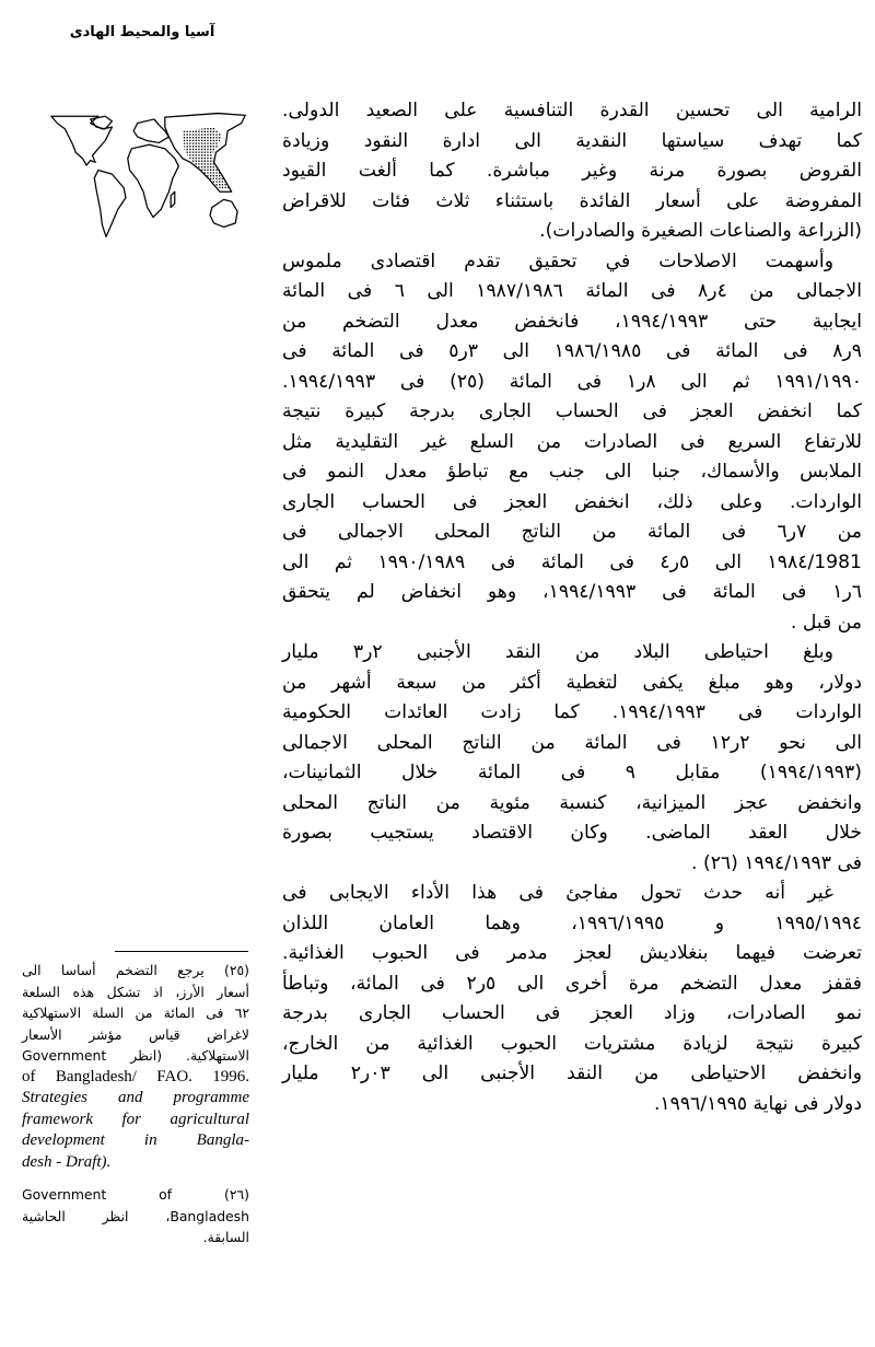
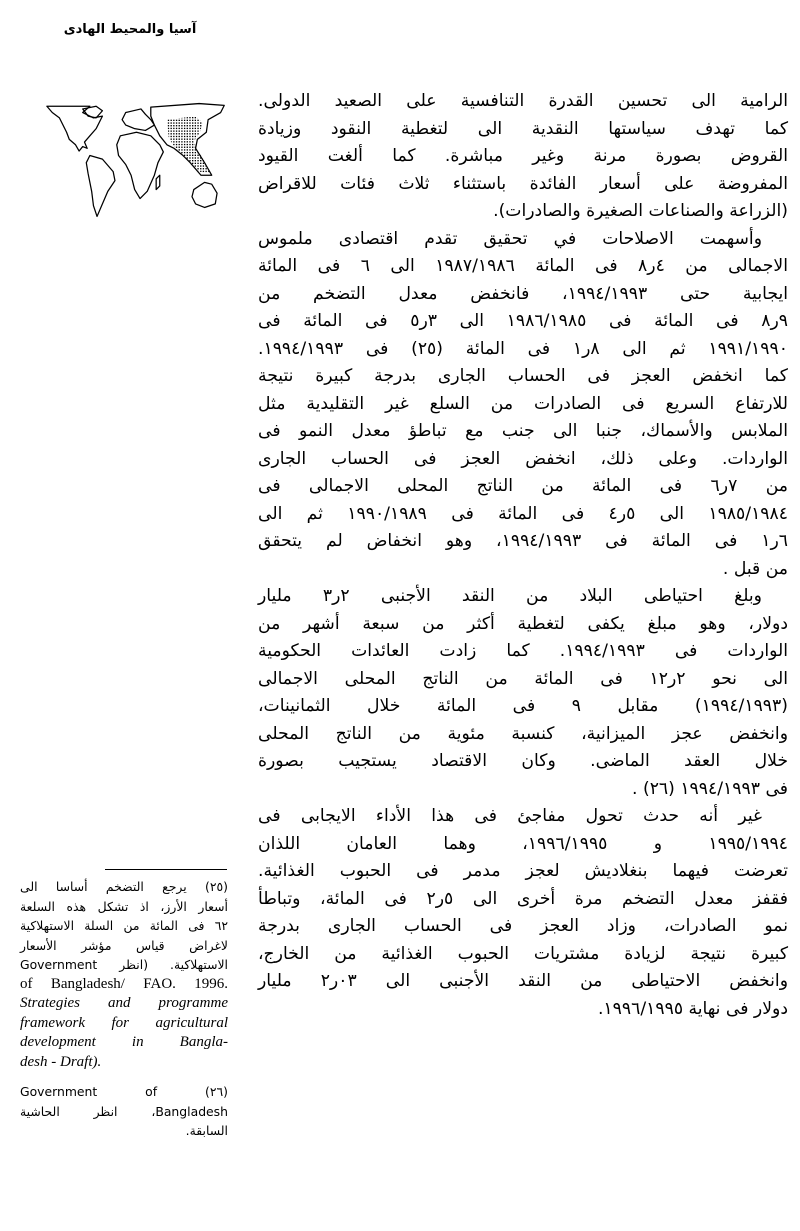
  آسيا والمحيط الهادى
  الرامية الى تحسين القدرة التنافسية على الصعيد الدولى.
- كما تهدف سياستها النقدية الى ادارة النقود وزيادة
+ كما تهدف سياستها النقدية الى لتغطية النقود وزيادة
  القروض بصورة مرنة وغير مباشرة. كما ألغت القيود
  المفروضة على أسعار الفائدة باستثناء ثلاث فئات للاقراض
  (الزراعة والصناعات الصغيرة والصادرات).
  وأسهمت الاصلاحات في تحقيق تقدم اقتصادى ملموس
  الاجمالى من ٤ر٨ فى المائة ١٩٨٧/١٩٨٦ الى ٦ فى المائة
  ايجابية حتى ١٩٩٤/١٩٩٣، فانخفض معدل التضخم من
  ٩ر٨ فى المائة فى ١٩٨٦/١٩٨٥ الى ٣ر٥ فى المائة فى
  ١٩٩١/١٩٩٠ ثم الى ٨ر١ فى المائة (٢٥) فى ١٩٩٤/١٩٩٣.
  كما انخفض العجز فى الحساب الجارى بدرجة كبيرة نتيجة
  للارتفاع السريع فى الصادرات من السلع غير التقليدية مثل
  الملابس والأسماك، جنبا الى جنب مع تباطؤ معدل النمو فى
  الواردات. وعلى ذلك، انخفض العجز فى الحساب الجارى
  من ٧ر٦ فى المائة من الناتج المحلى الاجمالى فى
- 1981/١٩٨٤ الى ٥ر٤ فى المائة فى ١٩٩٠/١٩٨٩ ثم الى
+ ١٩٨٥/١٩٨٤ الى ٥ر٤ فى المائة فى ١٩٩٠/١٩٨٩ ثم الى
  ٦ر١ فى المائة فى ١٩٩٤/١٩٩٣، وهو انخفاض لم يتحقق
  من قبل .
  وبلغ احتياطى البلاد من النقد الأجنبى ٢ر٣ مليار
  دولار، وهو مبلغ يكفى لتغطية أكثر من سبعة أشهر من
  الواردات فى ١٩٩٤/١٩٩٣. كما زادت العائدات الحكومية
  الى نحو ٢ر١٢ فى المائة من الناتج المحلى الاجمالى
  (١٩٩٤/١٩٩٣) مقابل ٩ فى المائة خلال الثمانينات،
  وانخفض عجز الميزانية، كنسبة مئوية من الناتج المحلى
  خلال العقد الماضى. وكان الاقتصاد يستجيب بصورة
  فى ١٩٩٤/١٩٩٣ (٢٦) .
  غير أنه حدث تحول مفاجئ فى هذا الأداء الايجابى فى
  ١٩٩٥/١٩٩٤ و ١٩٩٦/١٩٩٥، وهما العامان اللذان
  تعرضت فيهما بنغلاديش لعجز مدمر فى الحبوب الغذائية.
  فقفز معدل التضخم مرة أخرى الى ٥ر٢ فى المائة، وتباطأ
  نمو الصادرات، وزاد العجز فى الحساب الجارى بدرجة
  كبيرة نتيجة لزيادة مشتريات الحبوب الغذائية من الخارج،
  وانخفض الاحتياطى من النقد الأجنبى الى ٠٣ر٢ مليار
  دولار فى نهاية ١٩٩٦/١٩٩٥.
  (٢٥) يرجع التضخم أساسا الى
  أسعار الأرز، اذ تشكل هذه السلعة
  ٦٢ فى المائة من السلة الاستهلاكية
  لاغراض قياس مؤشر الأسعار
  الاستهلاكية. (انظر Government
  of Bangladesh/ FAO. 1996.
  Strategies and programme
  framework for agricultural
  development in Bangla-
  desh - Draft).
  (٢٦) Government of
  Bangladesh، انظر الحاشية
  السابقة.
